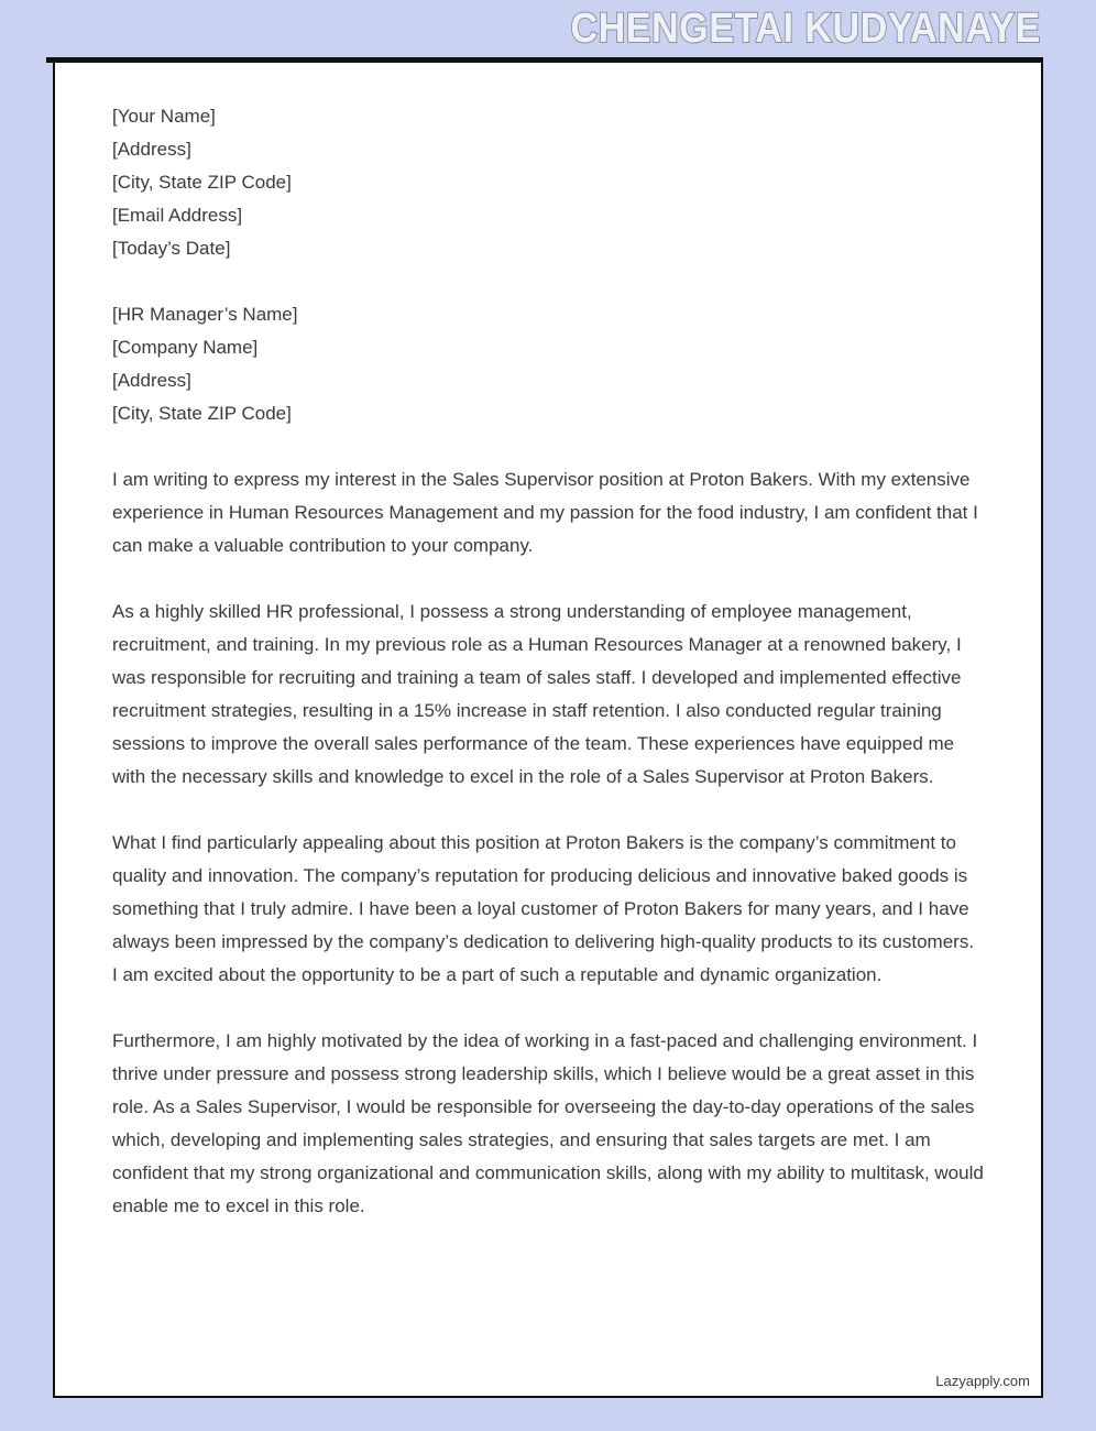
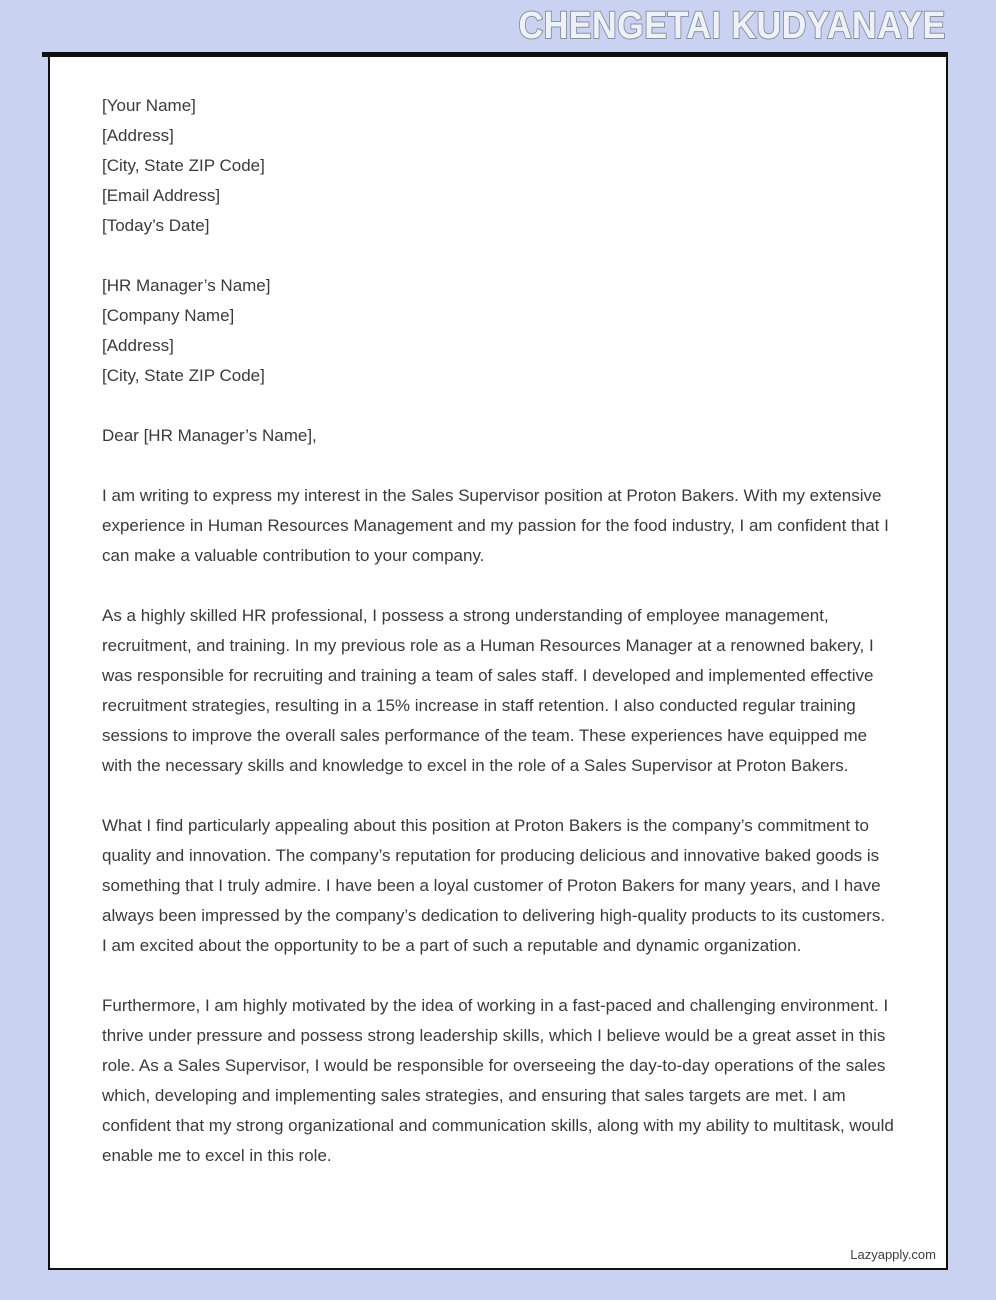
  CHENGETAI KUDYANAYE
  [Your Name]
  [Address]
  [City, State ZIP Code]
  [Email Address]
  [Today’s Date]
  [HR Manager’s Name]
  [Company Name]
  [Address]
  [City, State ZIP Code]
+ Dear [HR Manager’s Name],
  I am writing to express my interest in the Sales Supervisor position at Proton Bakers. With my extensive experience in Human Resources Management and my passion for the food industry, I am confident that I can make a valuable contribution to your company.
  As a highly skilled HR professional, I possess a strong understanding of employee management, recruitment, and training. In my previous role as a Human Resources Manager at a renowned bakery, I was responsible for recruiting and training a team of sales staff. I developed and implemented effective recruitment strategies, resulting in a 15% increase in staff retention. I also conducted regular training sessions to improve the overall sales performance of the team. These experiences have equipped me with the necessary skills and knowledge to excel in the role of a Sales Supervisor at Proton Bakers.
  What I find particularly appealing about this position at Proton Bakers is the company’s commitment to quality and innovation. The company’s reputation for producing delicious and innovative baked goods is something that I truly admire. I have been a loyal customer of Proton Bakers for many years, and I have always been impressed by the company’s dedication to delivering high-quality products to its customers. I am excited about the opportunity to be a part of such a reputable and dynamic organization.
  Furthermore, I am highly motivated by the idea of working in a fast-paced and challenging environment. I thrive under pressure and possess strong leadership skills, which I believe would be a great asset in this role. As a Sales Supervisor, I would be responsible for overseeing the day-to-day operations of the sales which, developing and implementing sales strategies, and ensuring that sales targets are met. I am confident that my strong organizational and communication skills, along with my ability to multitask, would enable me to excel in this role.
  Lazyapply.com
